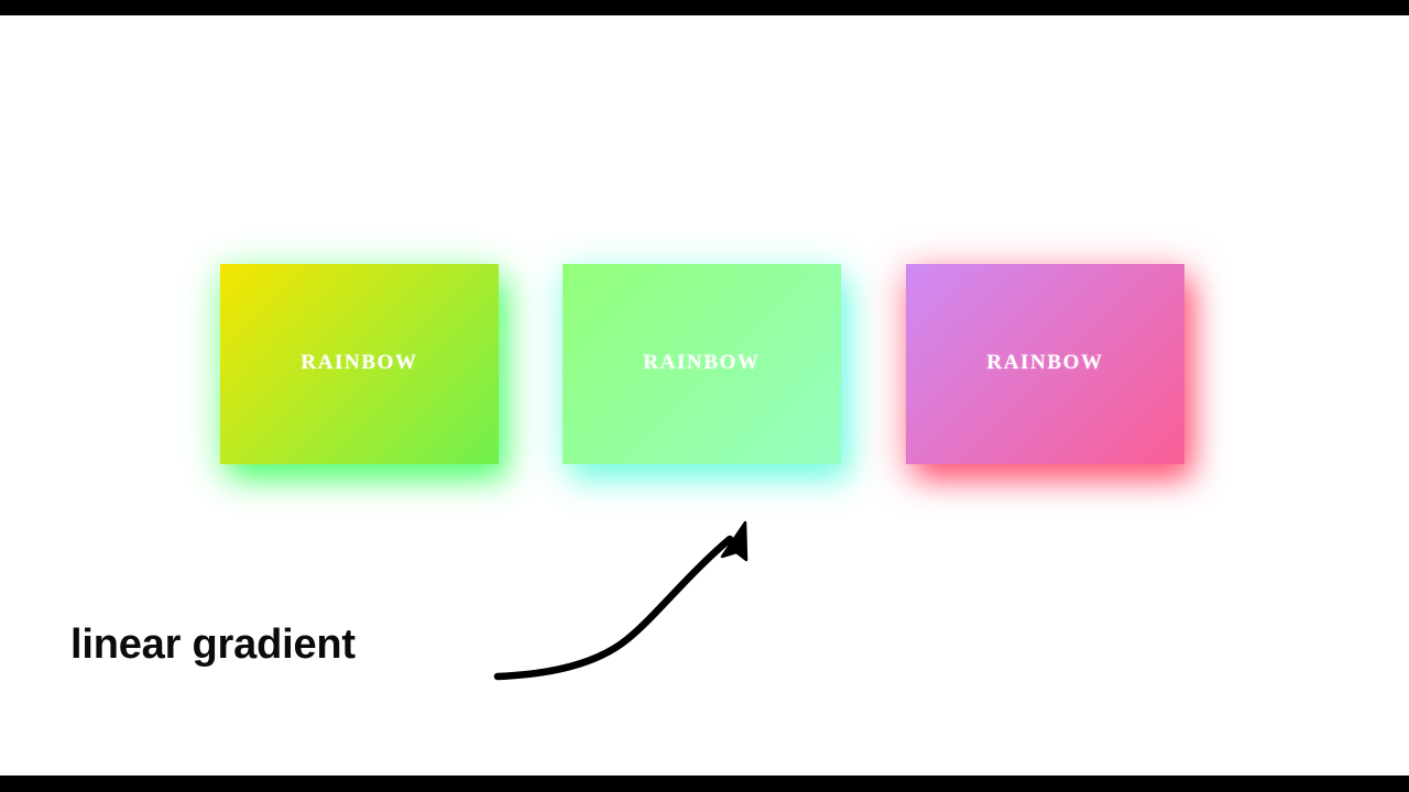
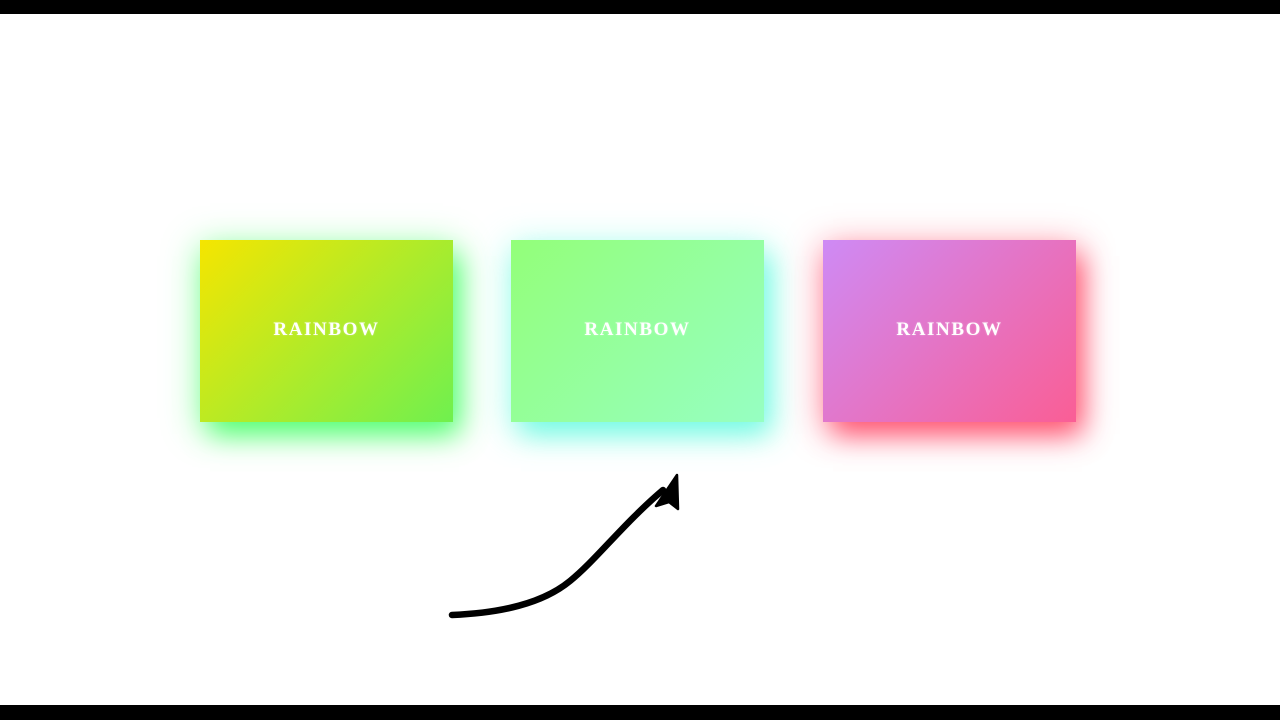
  RAINBOW
  RAINBOW
  RAINBOW
- linear gradient
